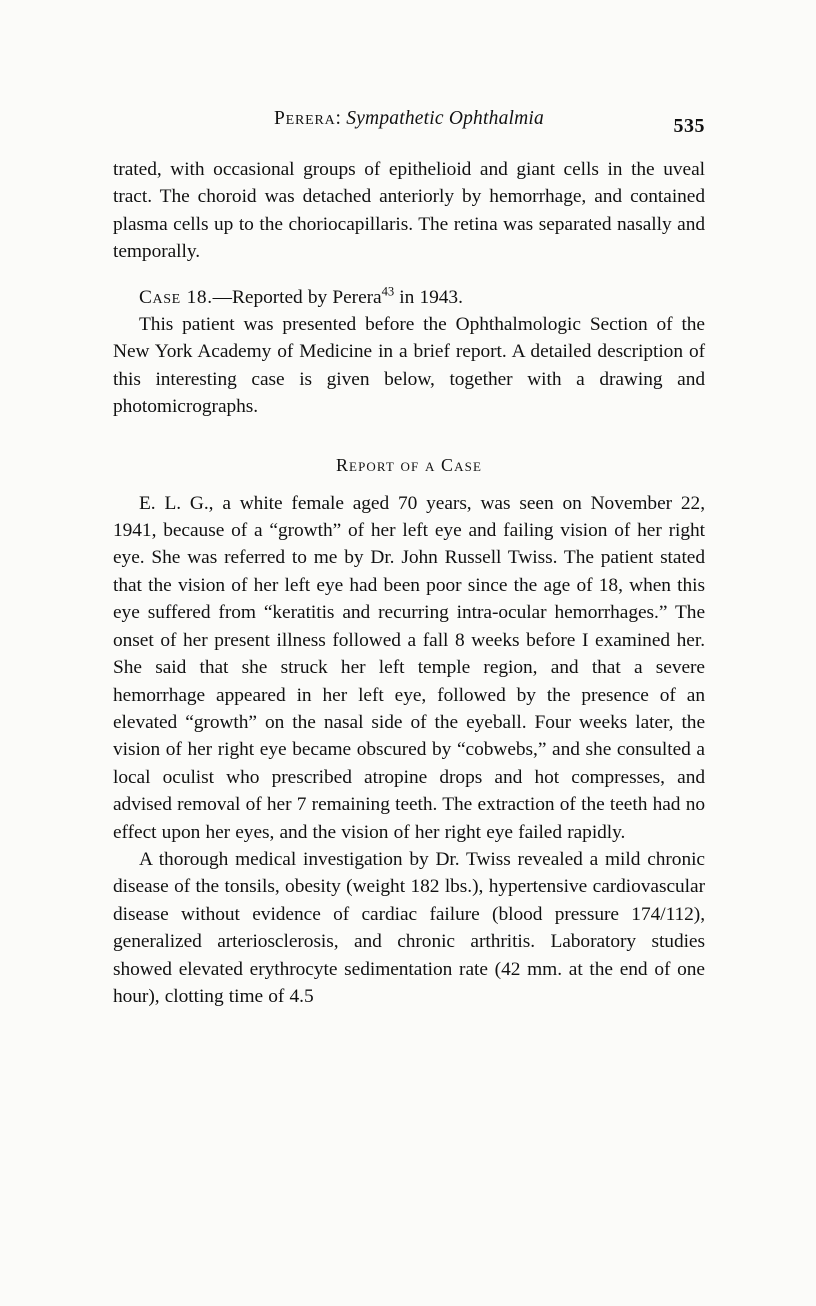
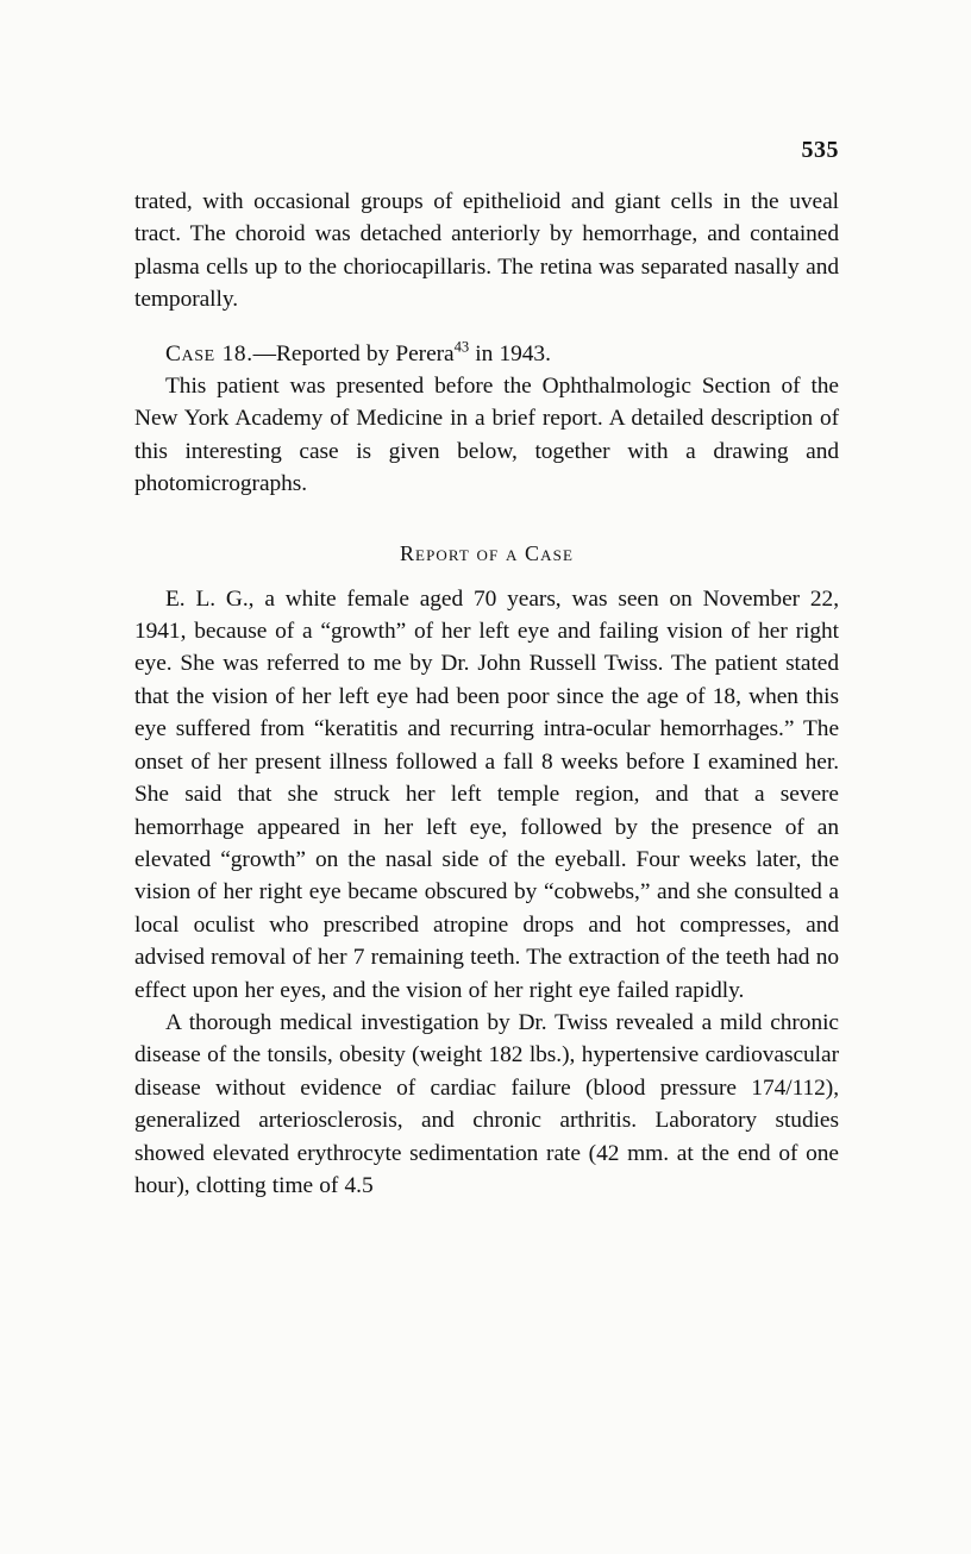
- Perera: Sympathetic Ophthalmia
  535
  trated, with occasional groups of epithelioid and giant cells in the uveal tract. The choroid was detached anteriorly by hemorrhage, and contained plasma cells up to the choriocapillaris. The retina was separated nasally and temporally.
  Case 18.—Reported by Perera43 in 1943.
  This patient was presented before the Ophthalmologic Section of the New York Academy of Medicine in a brief report. A detailed description of this interesting case is given below, together with a drawing and photomicrographs.
  Report of a Case
  E. L. G., a white female aged 70 years, was seen on November 22, 1941, because of a “growth” of her left eye and failing vision of her right eye. She was referred to me by Dr. John Russell Twiss. The patient stated that the vision of her left eye had been poor since the age of 18, when this eye suffered from “keratitis and recurring intra-ocular hemorrhages.” The onset of her present illness followed a fall 8 weeks before I examined her. She said that she struck her left temple region, and that a severe hemorrhage appeared in her left eye, followed by the presence of an elevated “growth” on the nasal side of the eyeball. Four weeks later, the vision of her right eye became obscured by “cobwebs,” and she consulted a local oculist who prescribed atropine drops and hot compresses, and advised removal of her 7 remaining teeth. The extraction of the teeth had no effect upon her eyes, and the vision of her right eye failed rapidly.
  A thorough medical investigation by Dr. Twiss revealed a mild chronic disease of the tonsils, obesity (weight 182 lbs.), hypertensive cardiovascular disease without evidence of cardiac failure (blood pressure 174/112), generalized arteriosclerosis, and chronic arthritis. Laboratory studies showed elevated erythrocyte sedimentation rate (42 mm. at the end of one hour), clotting time of 4.5
